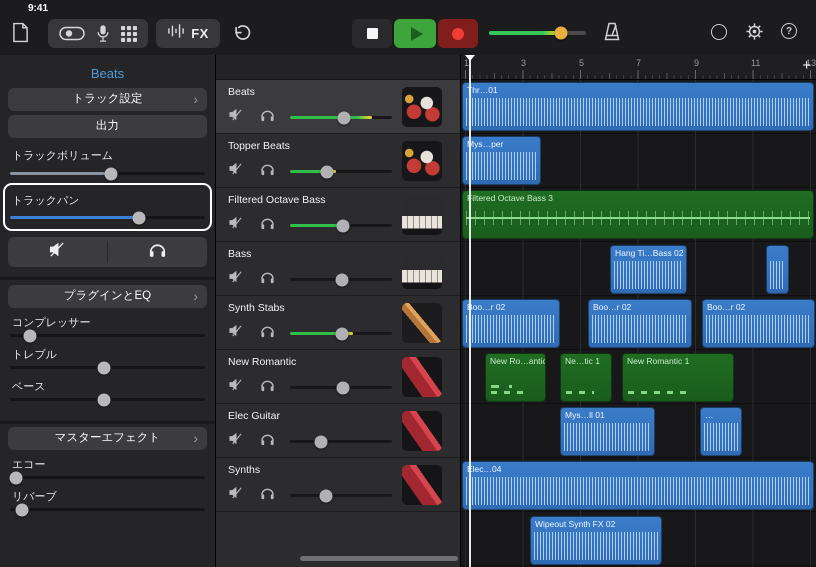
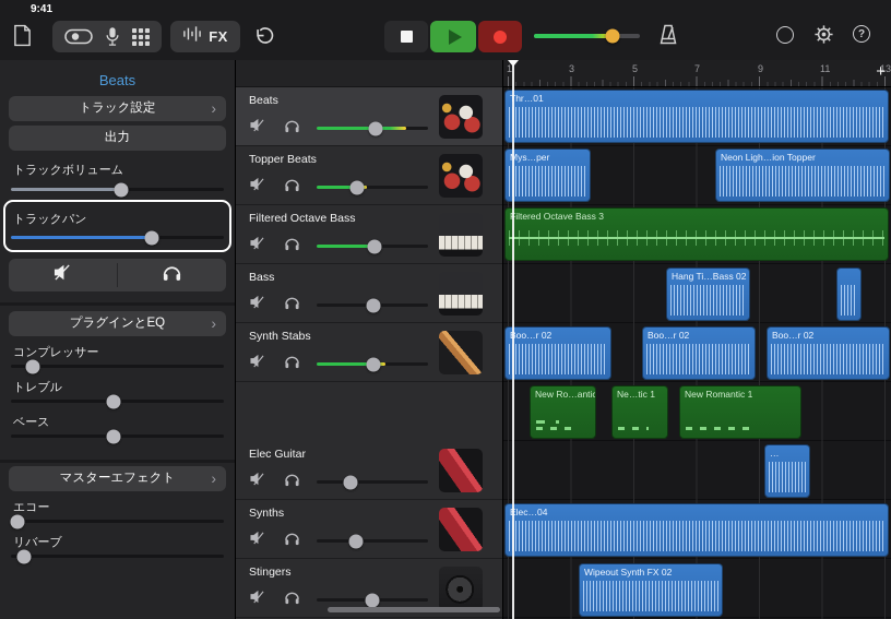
  9:41
  FX
  ?
  Beats
  トラック設定
  ›
  出力
  トラックボリューム
  トラックパン
  プラグインとEQ
  ›
  コンプレッサー
  トレブル
  ベース
  マスターエフェクト
  ›
  エコー
  リバーブ
  Beats
  Topper Beats
  Filtered Octave Bass
  Bass
  Synth Stabs
- New Romantic
  Elec Guitar
  Synths
+ Stingers
  1
  3
  5
  7
  9
  11
  13
  +
  hr…01
  ys…per
+ Neon Ligh…ion Topper
  iltered Octave Bass 3
  Hang Ti…Bass 02
  oo…r 02
  Boo…r 02
  Boo…r 02
  New Ro…antic
  Ne…tic 1
  New Romantic 1
- Mys…ll 01
  …
  lec…04
  Wipeout Synth FX 02
